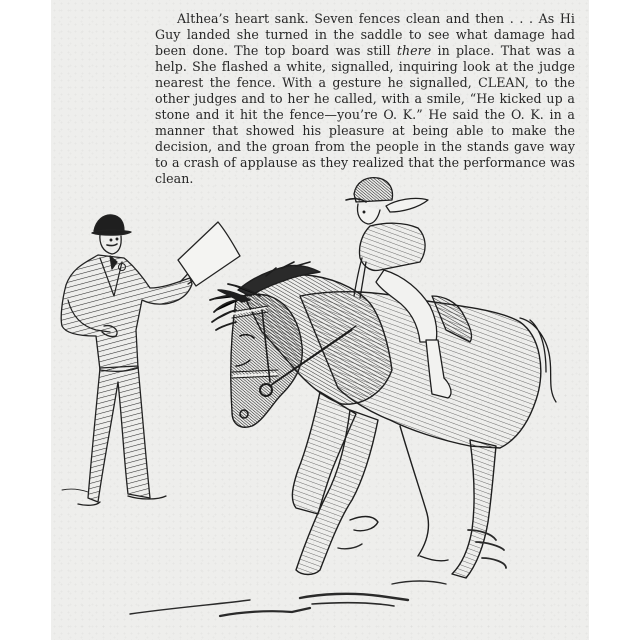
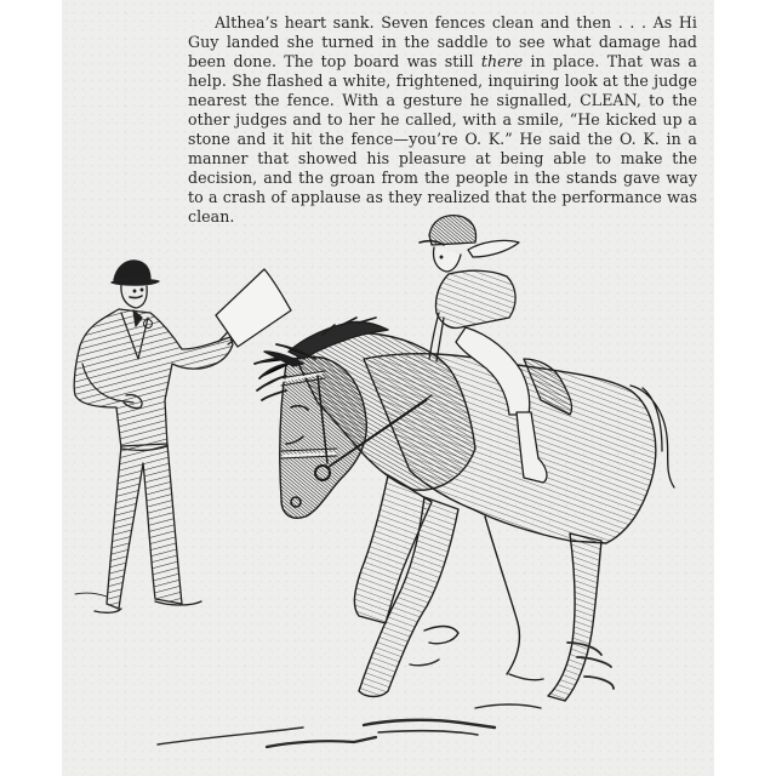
- Althea’s heart sank. Seven fences clean and then . . . As Hi Guy landed she turned in the saddle to see what damage had been done. The top board was still there in place. That was a help. She flashed a white, signalled, inquiring look at the judge nearest the fence. With a gesture he signalled, CLEAN, to the other judges and to her he called, with a smile, “He kicked up a stone and it hit the fence—you’re O. K.” He said the O. K. in a manner that showed his pleasure at being able to make the decision, and the groan from the people in the stands gave way to a crash of applause as they realized that the performance was clean.
+ Althea’s heart sank. Seven fences clean and then . . . As Hi Guy landed she turned in the saddle to see what damage had been done. The top board was still there in place. That was a help. She flashed a white, frightened, inquiring look at the judge nearest the fence. With a gesture he signalled, CLEAN, to the other judges and to her he called, with a smile, “He kicked up a stone and it hit the fence—you’re O. K.” He said the O. K. in a manner that showed his pleasure at being able to make the decision, and the groan from the people in the stands gave way to a crash of applause as they realized that the performance was clean.
